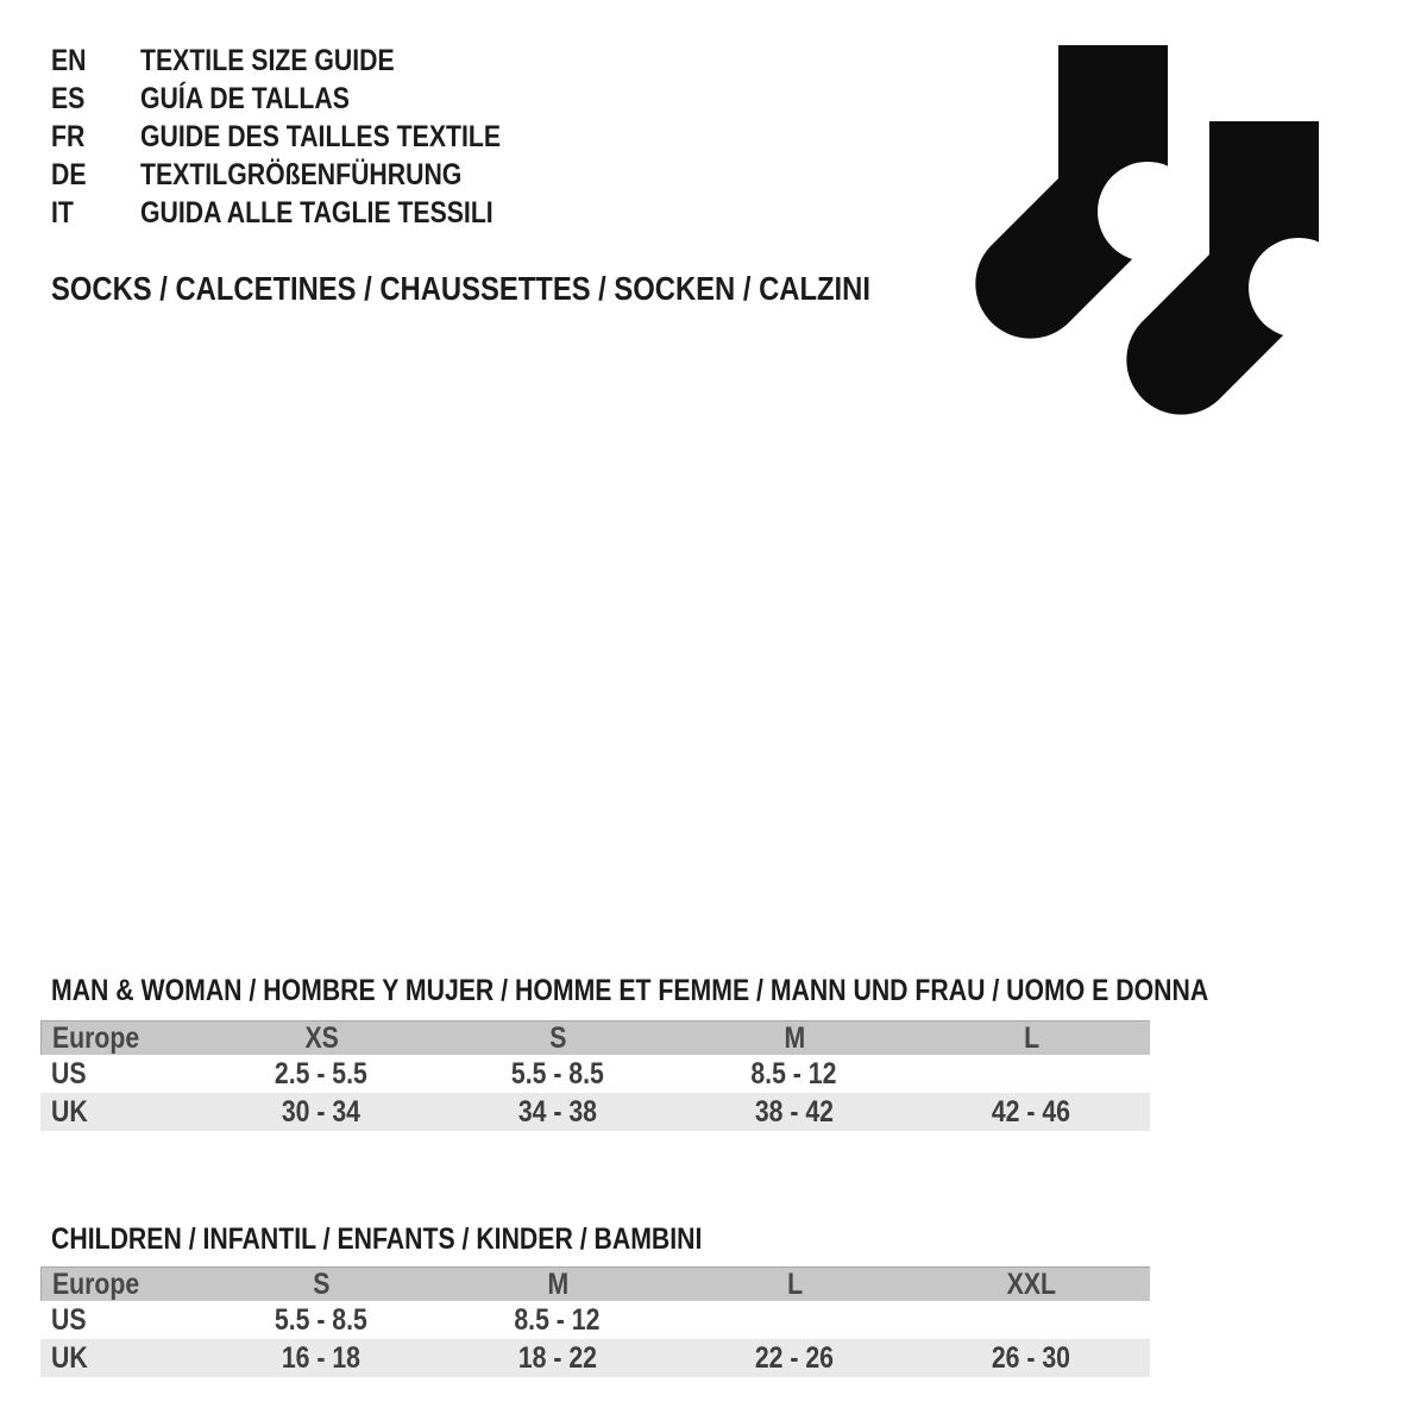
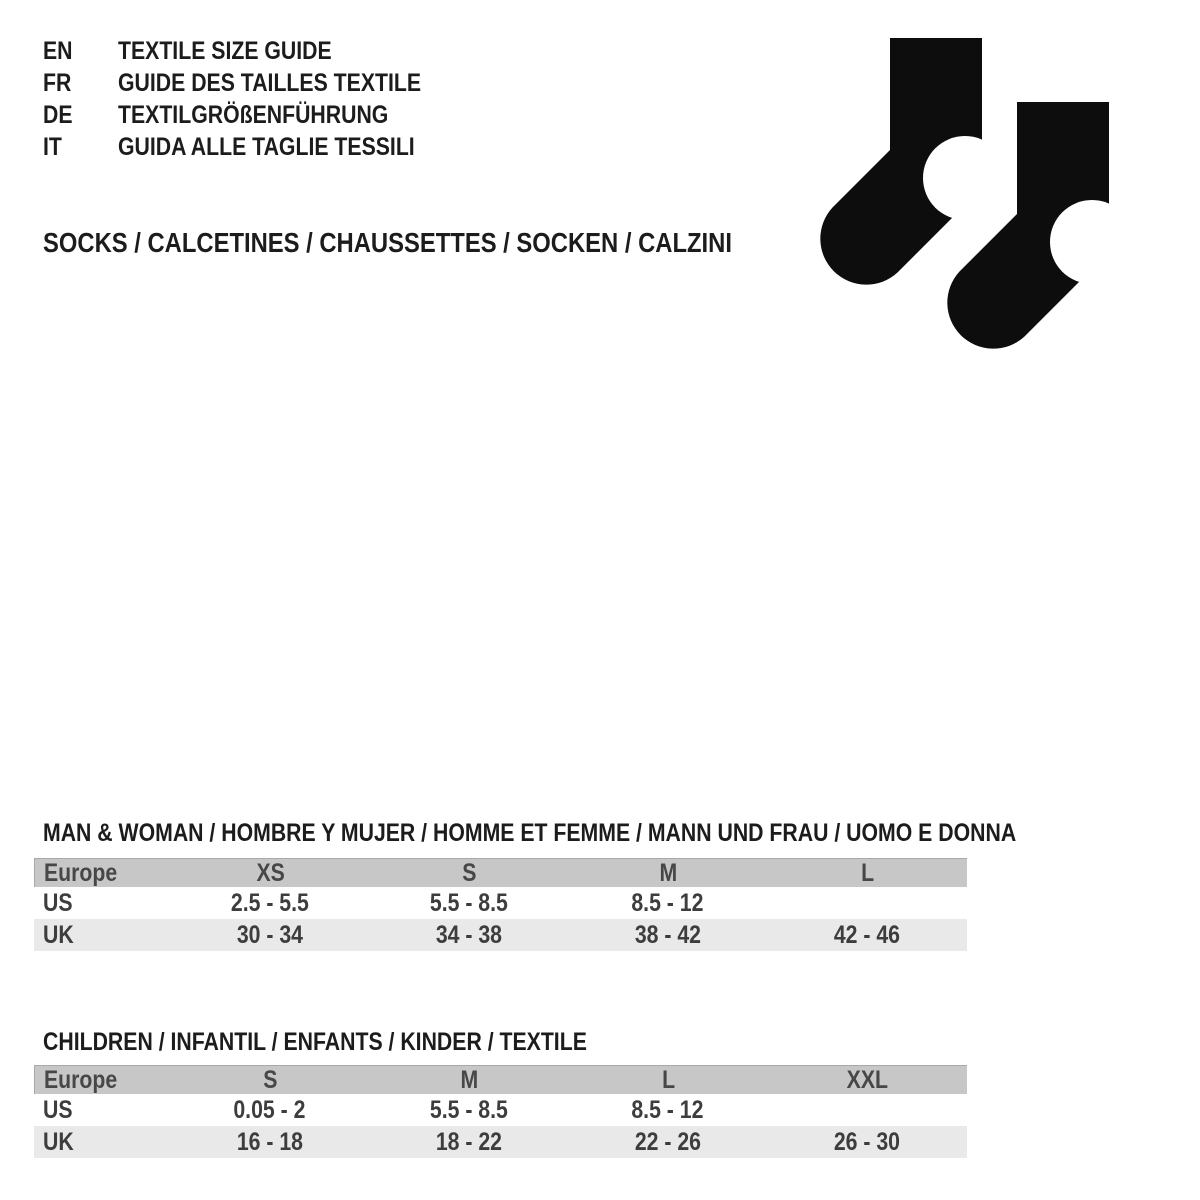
  EN
  TEXTILE SIZE GUIDE
- ES
- GUÍA DE TALLAS
  FR
  GUIDE DES TAILLES TEXTILE
  DE
  TEXTILGRÖßENFÜHRUNG
  IT
  GUIDA ALLE TAGLIE TESSILI
  SOCKS / CALCETINES / CHAUSSETTES / SOCKEN / CALZINI
  MAN & WOMAN / HOMBRE Y MUJER / HOMME ET FEMME / MANN UND FRAU / UOMO E DONNA
  Europe
  XS
  S
  M
  L
  US
  2.5 - 5.5
  5.5 - 8.5
  8.5 - 12
  UK
  30 - 34
  34 - 38
  38 - 42
  42 - 46
- CHILDREN / INFANTIL / ENFANTS / KINDER / BAMBINI
+ CHILDREN / INFANTIL / ENFANTS / KINDER / TEXTILE
  Europe
  S
  M
  L
  XXL
  US
+ 0.05 - 2
  5.5 - 8.5
  8.5 - 12
  UK
  16 - 18
  18 - 22
  22 - 26
  26 - 30
